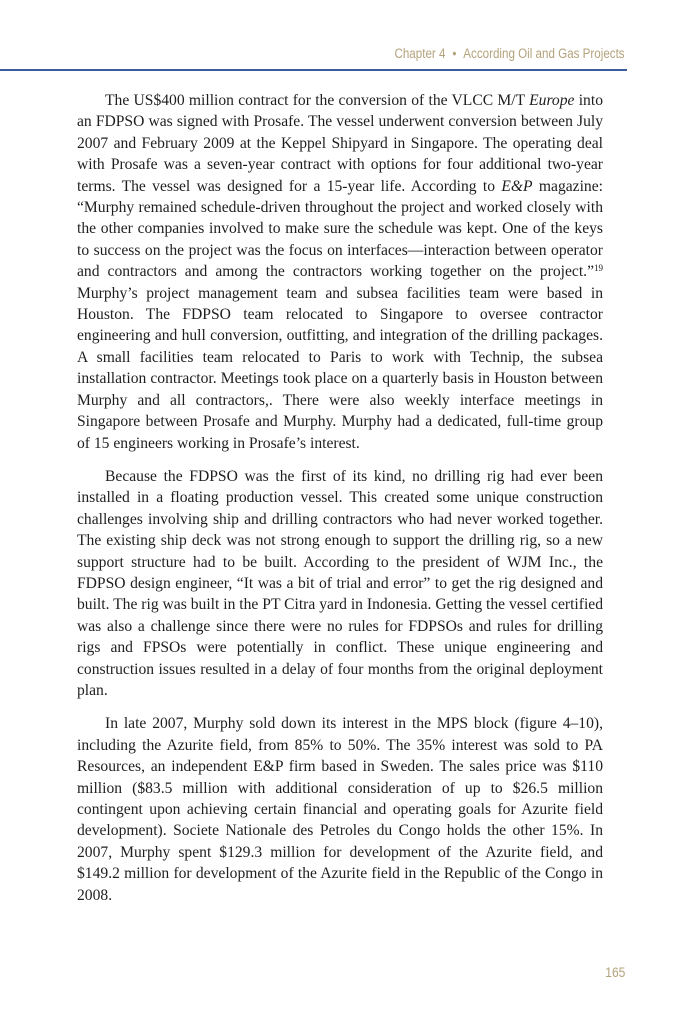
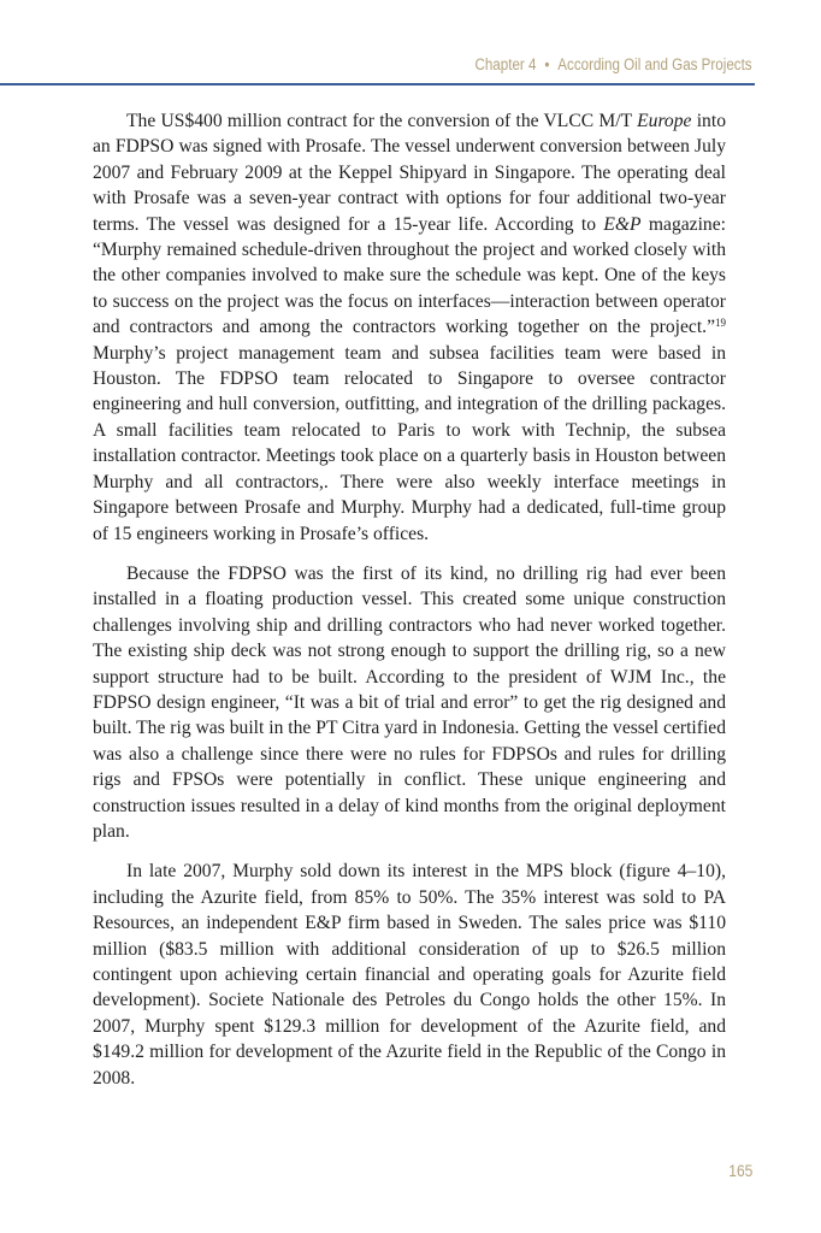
  Chapter 4 • According Oil and Gas Projects
- The US$400 million contract for the conversion of the VLCC M/T Europe into an FDPSO was signed with Prosafe. The vessel underwent conversion between July 2007 and February 2009 at the Keppel Shipyard in Singapore. The operating deal with Prosafe was a seven-year contract with options for four additional two-year terms. The vessel was designed for a 15-year life. According to E&P magazine: “Murphy remained schedule-driven throughout the project and worked closely with the other companies involved to make sure the schedule was kept. One of the keys to success on the project was the focus on interfaces—interaction between operator and contractors and among the contractors working together on the project.”19 Murphy’s project management team and subsea facili­ties team were based in Houston. The FDPSO team relocated to Singapore to oversee contractor engineering and hull conversion, outfitting, and integration of the drilling packages. A small facilities team relocated to Paris to work with Technip, the subsea installation contractor. Meetings took place on a quarterly basis in Houston between Murphy and all contractors,. There were also weekly interface meetings in Singapore between Prosafe and Murphy. Murphy had a dedicated, full-time group of 15 engineers working in Prosafe’s interest.
+ The US$400 million contract for the conversion of the VLCC M/T Europe into an FDPSO was signed with Prosafe. The vessel underwent conversion between July 2007 and February 2009 at the Keppel Shipyard in Singapore. The operating deal with Prosafe was a seven-year contract with options for four additional two-year terms. The vessel was designed for a 15-year life. According to E&P magazine: “Murphy remained schedule-driven throughout the project and worked closely with the other companies involved to make sure the schedule was kept. One of the keys to success on the project was the focus on interfaces—interaction between operator and contractors and among the contractors working together on the project.”19 Murphy’s project management team and subsea facili­ties team were based in Houston. The FDPSO team relocated to Singapore to oversee contractor engineering and hull conversion, outfitting, and integration of the drilling packages. A small facilities team relocated to Paris to work with Technip, the subsea installation contractor. Meetings took place on a quarterly basis in Houston between Murphy and all contractors,. There were also weekly interface meetings in Singapore between Prosafe and Murphy. Murphy had a dedicated, full-time group of 15 engineers working in Prosafe’s offices.
- Because the FDPSO was the first of its kind, no drilling rig had ever been installed in a floating production vessel. This created some unique construc­tion challenges involving ship and drilling contractors who had never worked together. The existing ship deck was not strong enough to support the drilling rig, so a new support structure had to be built. According to the president of WJM Inc., the FDPSO design engineer, “It was a bit of trial and error” to get the rig designed and built. The rig was built in the PT Citra yard in Indonesia. Getting the vessel certified was also a challenge since there were no rules for FDPSOs and rules for drilling rigs and FPSOs were potentially in conflict. These unique engineering and construction issues resulted in a delay of four months from the original deployment plan.
+ Because the FDPSO was the first of its kind, no drilling rig had ever been installed in a floating production vessel. This created some unique construc­tion challenges involving ship and drilling contractors who had never worked together. The existing ship deck was not strong enough to support the drilling rig, so a new support structure had to be built. According to the president of WJM Inc., the FDPSO design engineer, “It was a bit of trial and error” to get the rig designed and built. The rig was built in the PT Citra yard in Indonesia. Getting the vessel certified was also a challenge since there were no rules for FDPSOs and rules for drilling rigs and FPSOs were potentially in conflict. These unique engineering and construction issues resulted in a delay of kind months from the original deployment plan.
  In late 2007, Murphy sold down its interest in the MPS block (figure 4–10), including the Azurite field, from 85% to 50%. The 35% interest was sold to PA Resources, an independent E&P firm based in Sweden. The sales price was $110 million ($83.5 million with additional consideration of up to $26.5 million contingent upon achieving certain financial and operating goals for Azurite field development). Societe Nationale des Petroles du Congo holds the other 15%. In 2007, Murphy spent $129.3 million for development of the Azurite field, and $149.2 million for development of the Azurite field in the Republic of the Congo in 2008.
  165
